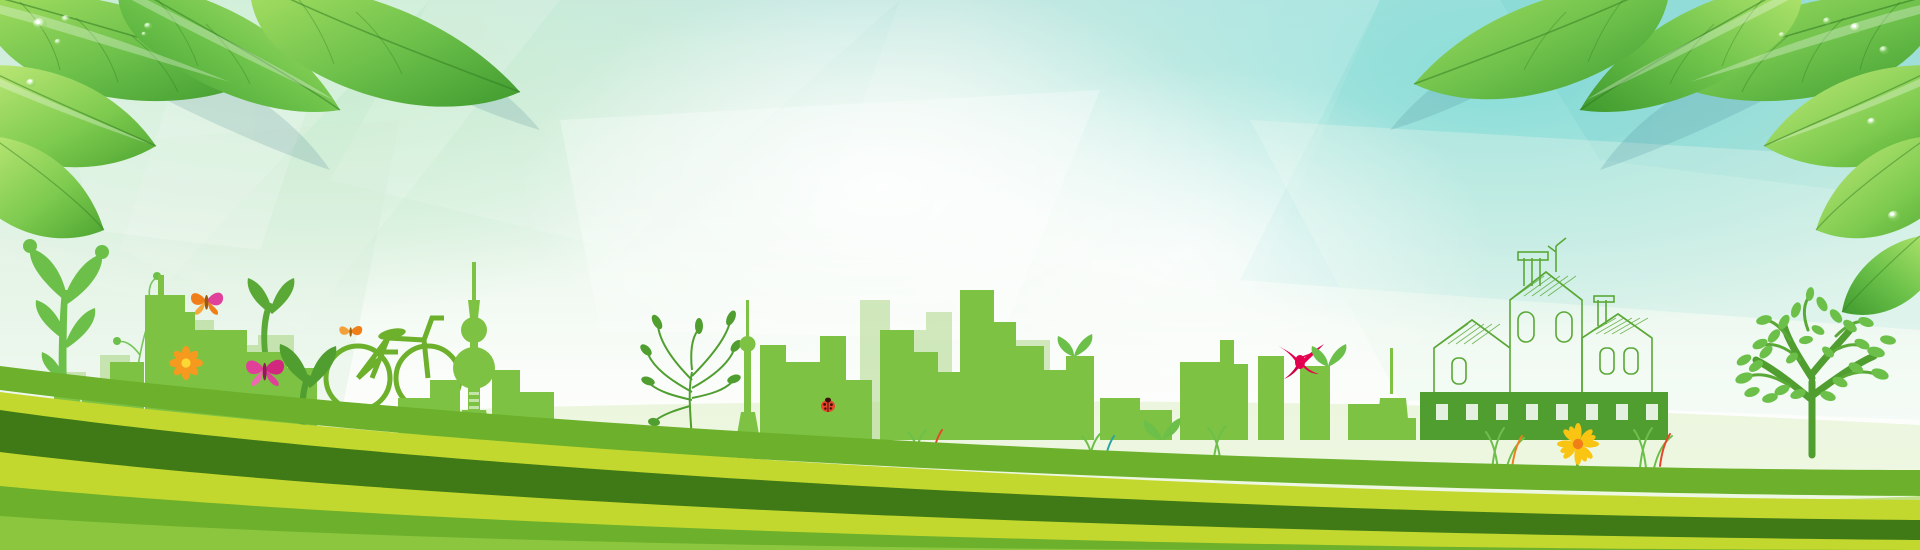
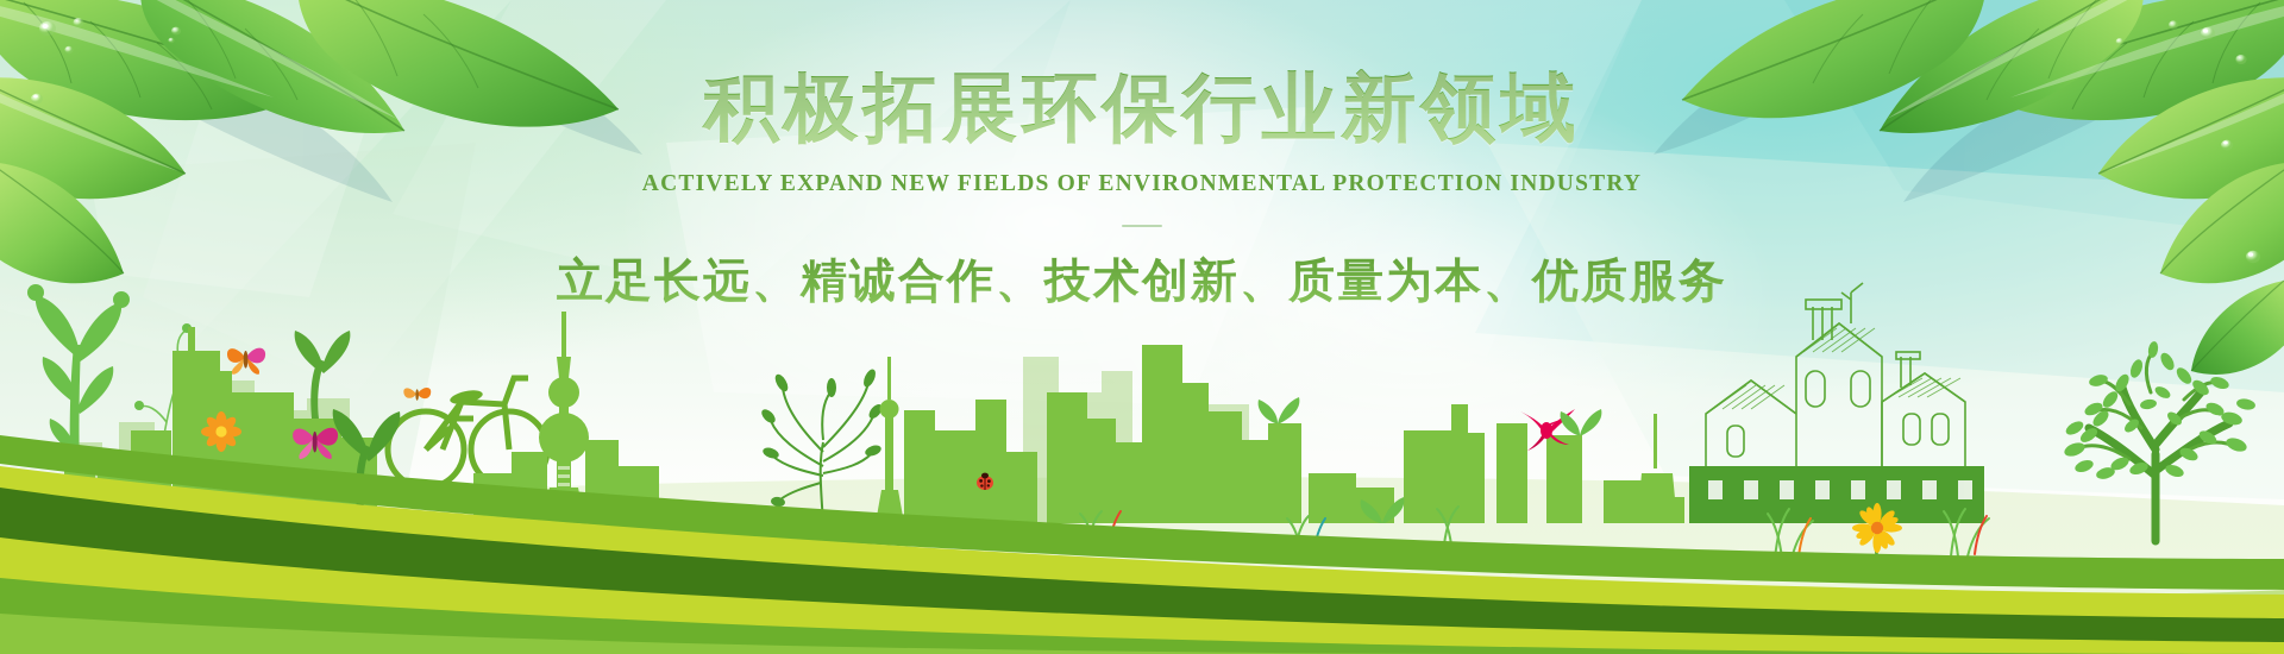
+ 积极拓展环保行业新领域
+ ACTIVELY EXPAND NEW FIELDS OF ENVIRONMENTAL PROTECTION INDUSTRY
+ 立足长远、精诚合作、技术创新、质量为本、优质服务
